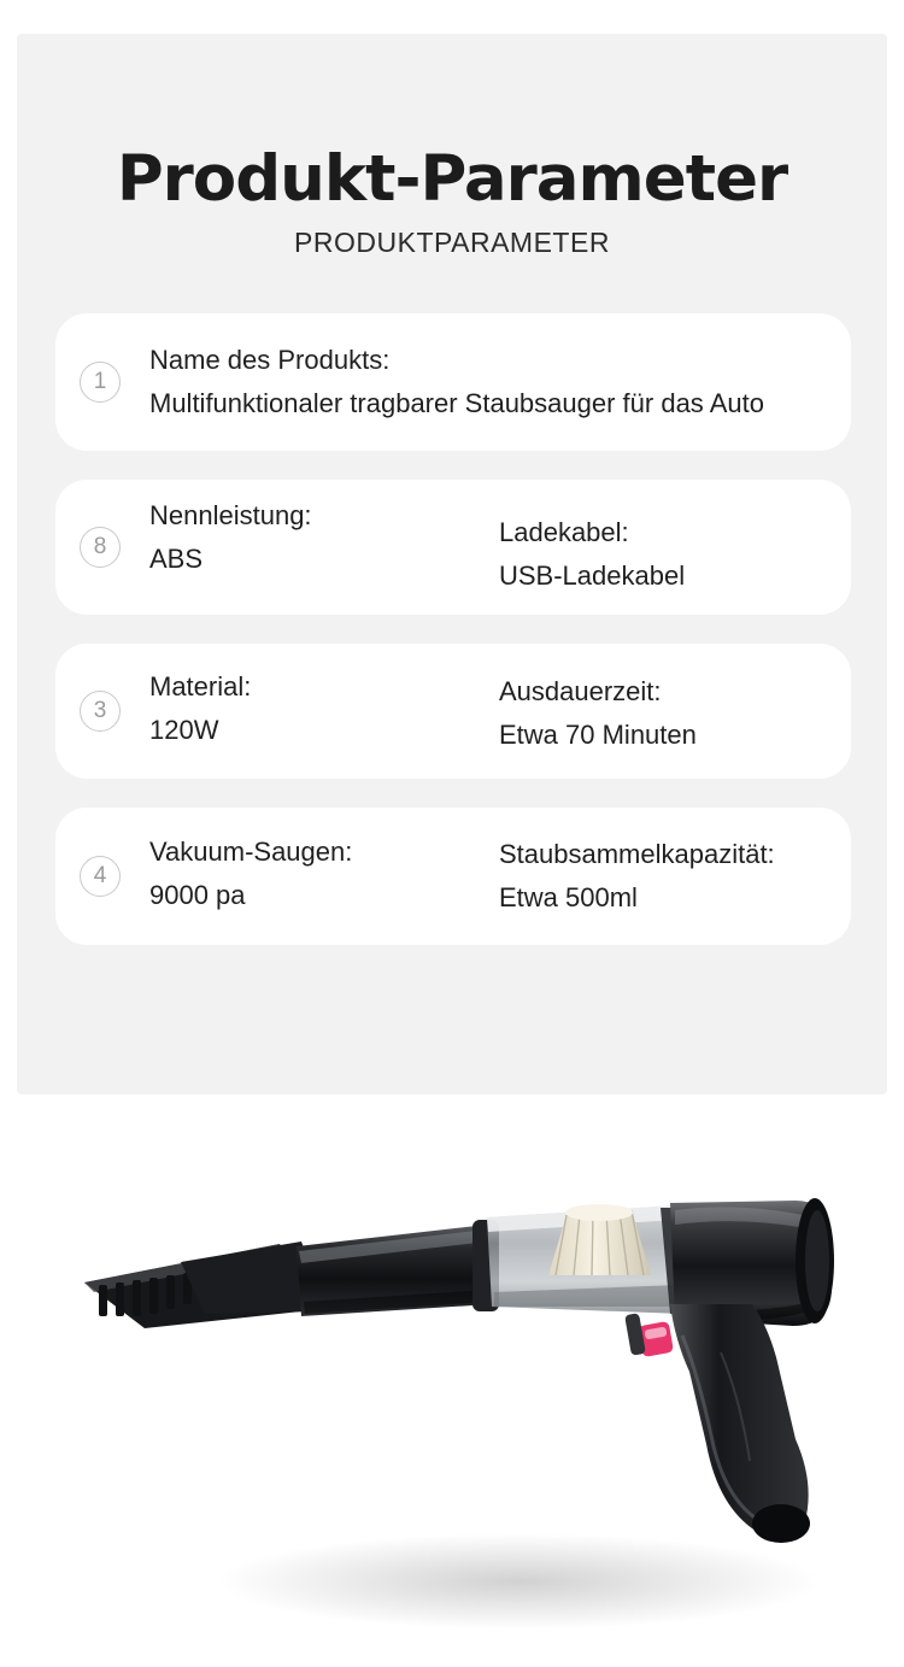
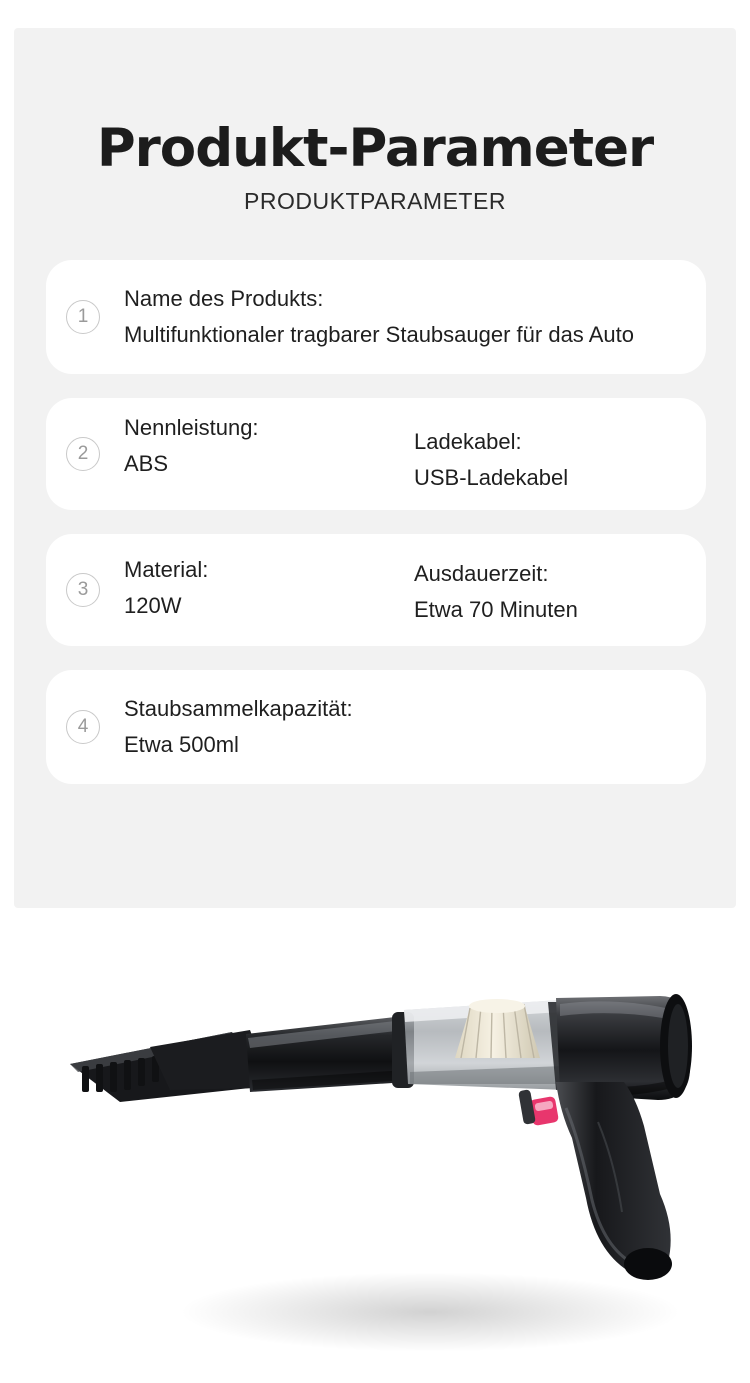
  Produkt-Parameter
  PRODUKTPARAMETER
  1
  Name des Produkts:
  Multifunktionaler tragbarer Staubsauger für das Auto
- 8
+ 2
  Nennleistung:
  ABS
  Ladekabel:
  USB-Ladekabel
  3
  Material:
  120W
  Ausdauerzeit:
  Etwa 70 Minuten
  4
- Vakuum-Saugen:
- 9000 pa
  Staubsammelkapazität:
  Etwa 500ml
